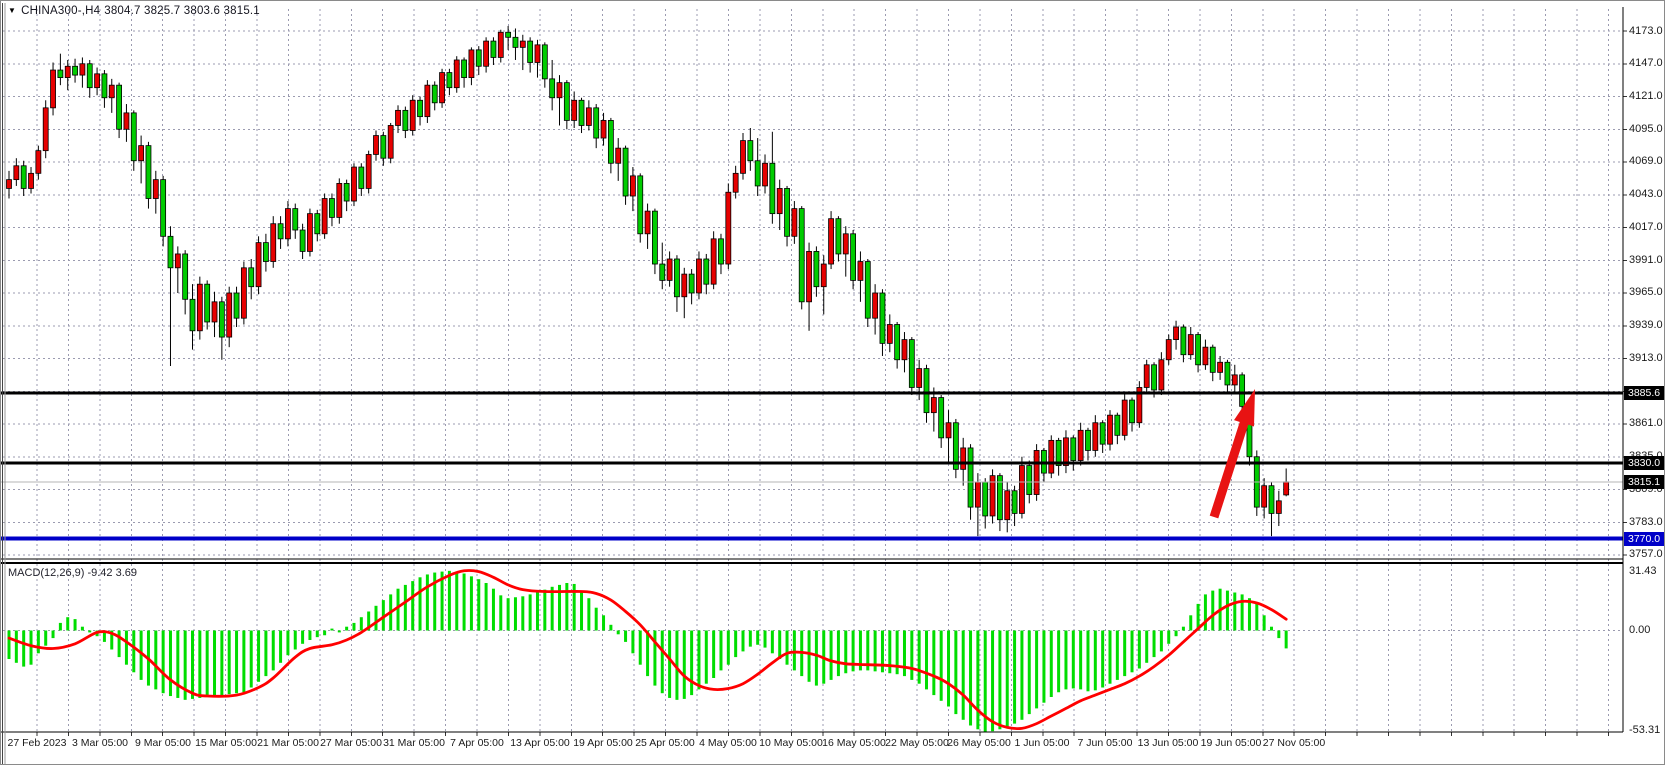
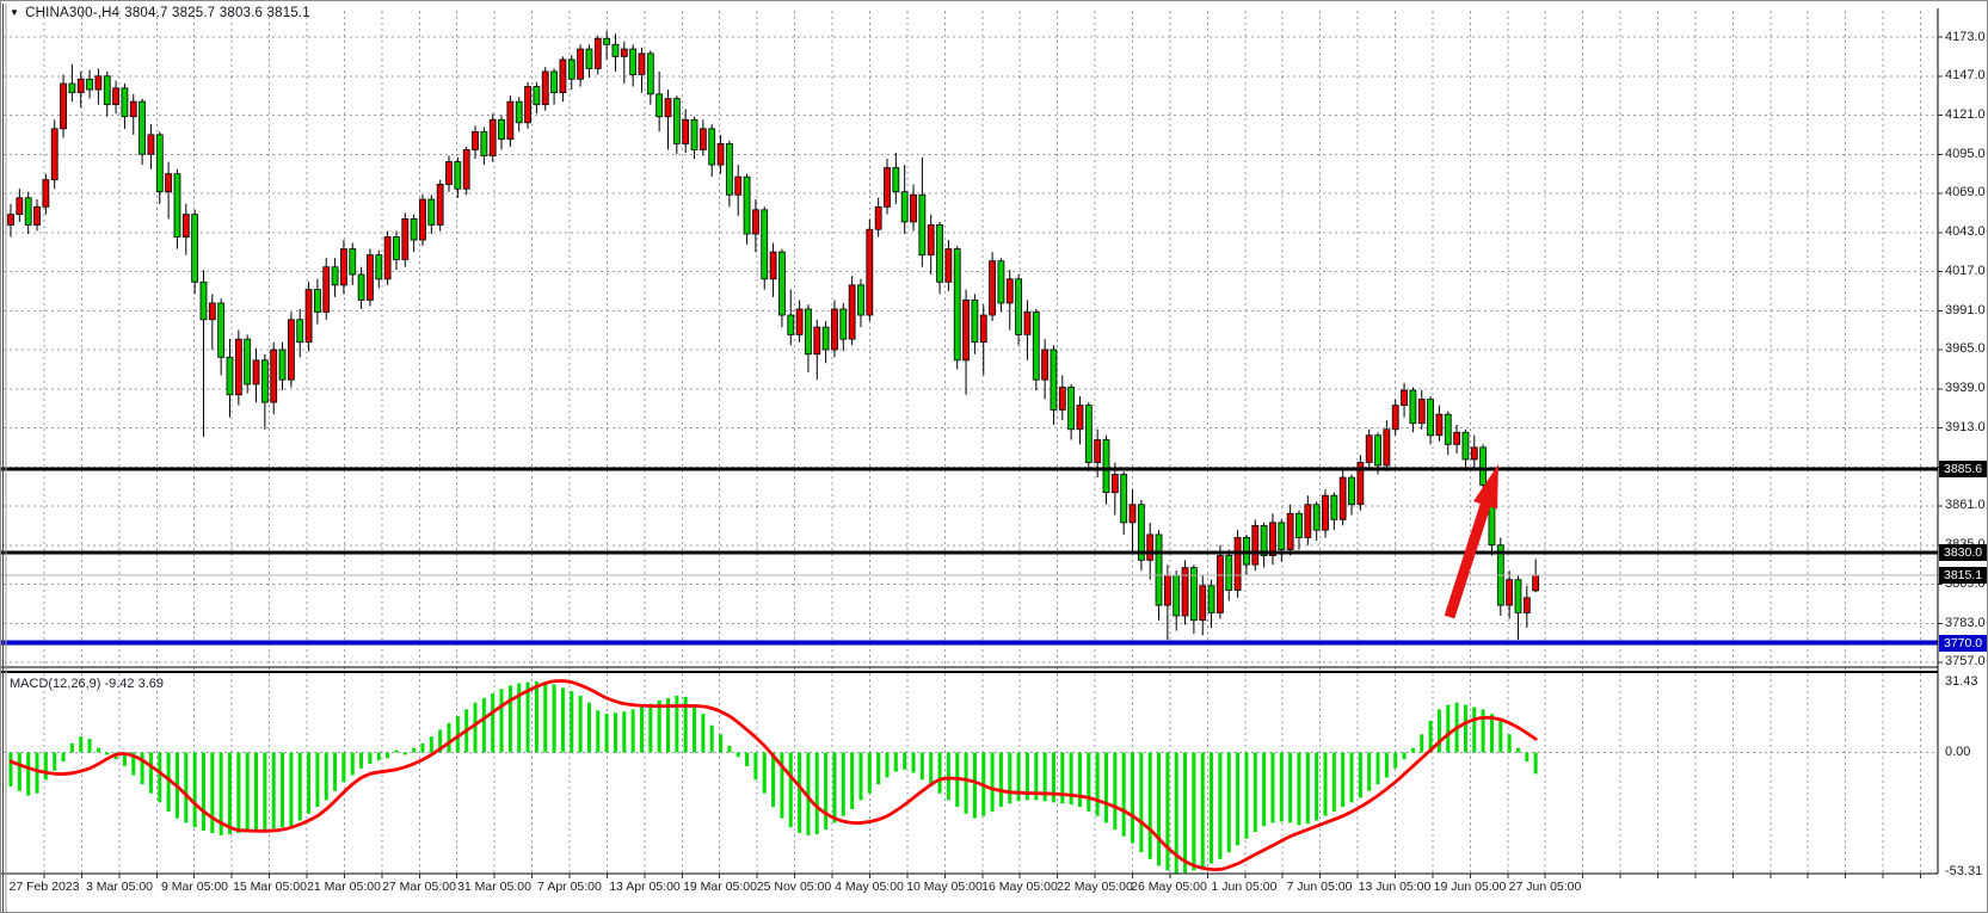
  ▼ CHINA300-,H4 3804.7 3825.7 3803.6 3815.1
  MACD(12,26,9) -9.42 3.69
  4173.0
  4147.0
  4121.0
  4095.0
  4069.0
  4043.0
  4017.0
  3991.0
  3965.0
  3939.0
  3913.0
  3861.0
  3809.0
  3783.0
  3757.0
  31.43
  0.00
  -53.31
  3885.6
  3830.0
  3815.1
  3770.0
  27 Feb 2023
  3 Mar 05:00
  9 Mar 05:00
  15 Mar 05:00
  21 Mar 05:00
  27 Mar 05:00
  31 Mar 05:00
  7 Apr 05:00
  13 Apr 05:00
- 19 Apr 05:00
+ 19 Mar 05:00
- 25 Apr 05:00
+ 25 Nov 05:00
  4 May 05:00
  10 May 05:00
  16 May 05:00
  22 May 05:00
  26 May 05:00
  1 Jun 05:00
  7 Jun 05:00
  13 Jun 05:00
  19 Jun 05:00
- 27 Nov 05:00
+ 27 Jun 05:00
